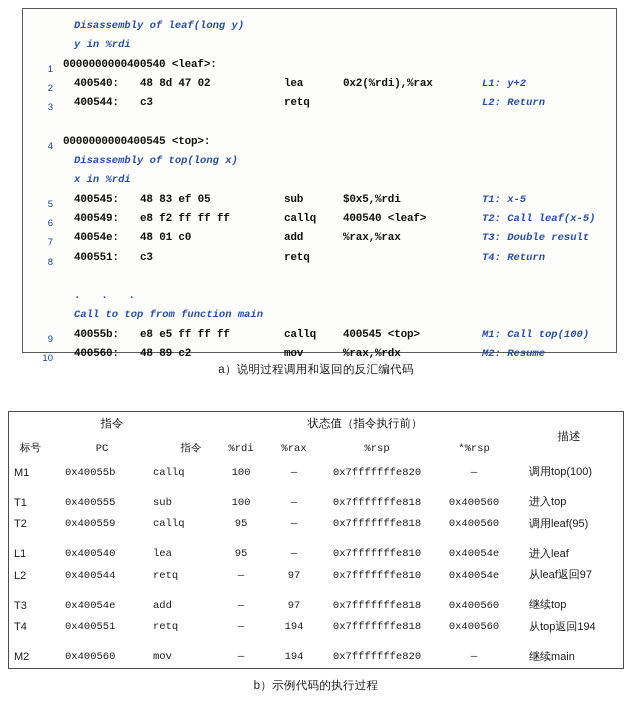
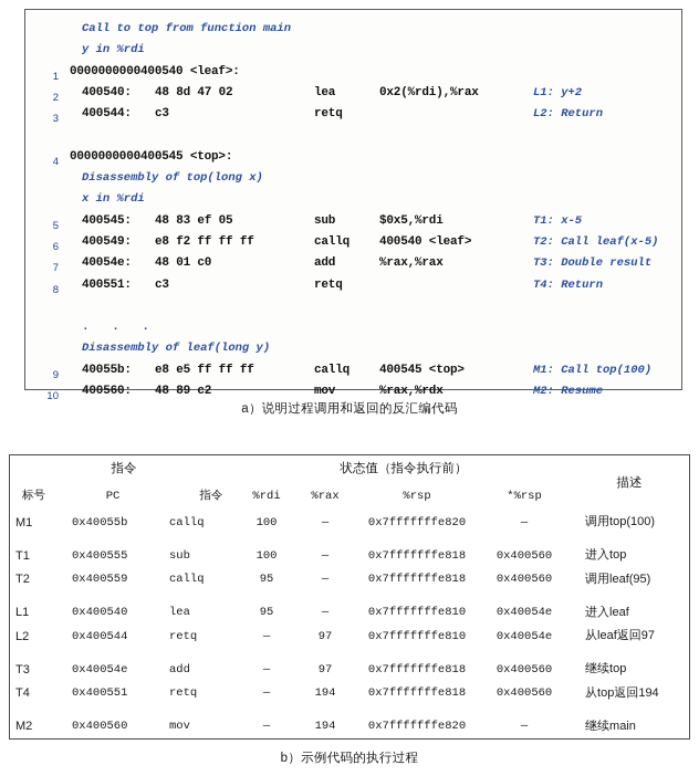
- Disassembly of leaf(long y)
+ Call to top from function main
  y in %rdi
  1
  0000000000400540 <leaf>:
  2
  400540:
  48 8d 47 02
  lea
  0x2(%rdi),%rax
  L1: y+2
  3
  400544:
  c3
  retq
  L2: Return
  4
  0000000000400545 <top>:
  Disassembly of top(long x)
  x in %rdi
  5
  400545:
  48 83 ef 05
  sub
  $0x5,%rdi
  T1: x-5
  6
  400549:
  e8 f2 ff ff ff
  callq
  400540 <leaf>
  T2: Call leaf(x-5)
  7
  40054e:
  48 01 c0
  add
  %rax,%rax
  T3: Double result
  8
  400551:
  c3
  retq
  T4: Return
  . . .
- Call to top from function main
+ Disassembly of leaf(long y)
  9
  40055b:
  e8 e5 ff ff ff
  callq
  400545 <top>
  M1: Call top(100)
  10
  400560:
  48 89 c2
  mov
  %rax,%rdx
  M2: Resume
  a）说明过程调用和返回的反汇编代码
  指令	状态值（指令执行前）	描述
  标号	PC	指令	%rdi	%rax	%rsp	*%rsp
  M1	0x40055b	callq	100	—	0x7fffffffe820	—	调用top(100)
  T1	0x400555	sub	100	—	0x7fffffffe818	0x400560	进入top
  T2	0x400559	callq	95	—	0x7fffffffe818	0x400560	调用leaf(95)
  L1	0x400540	lea	95	—	0x7fffffffe810	0x40054e	进入leaf
  L2	0x400544	retq	—	97	0x7fffffffe810	0x40054e	从leaf返回97
  T3	0x40054e	add	—	97	0x7fffffffe818	0x400560	继续top
  T4	0x400551	retq	—	194	0x7fffffffe818	0x400560	从top返回194
  M2	0x400560	mov	—	194	0x7fffffffe820	—	继续main
  b）示例代码的执行过程
